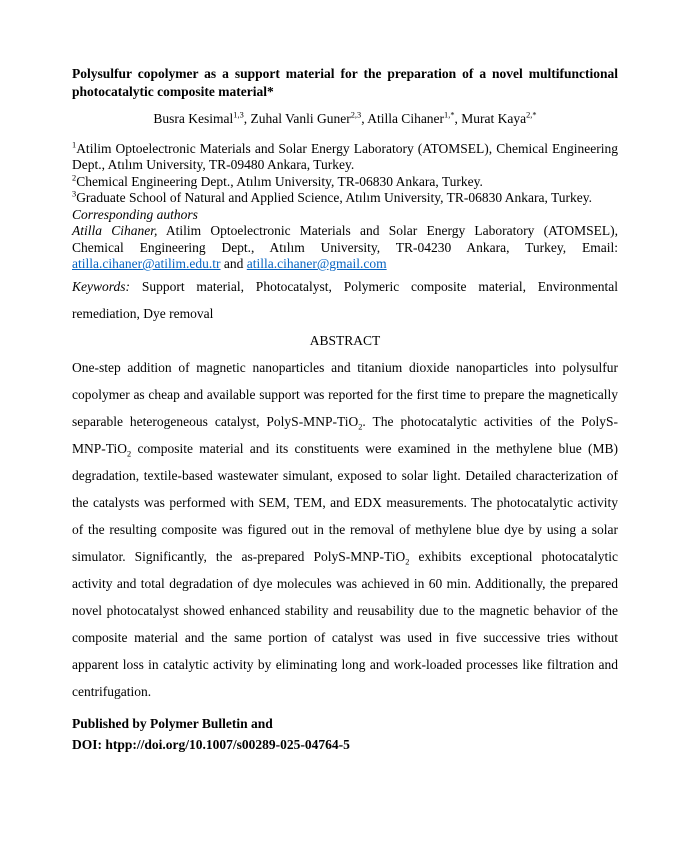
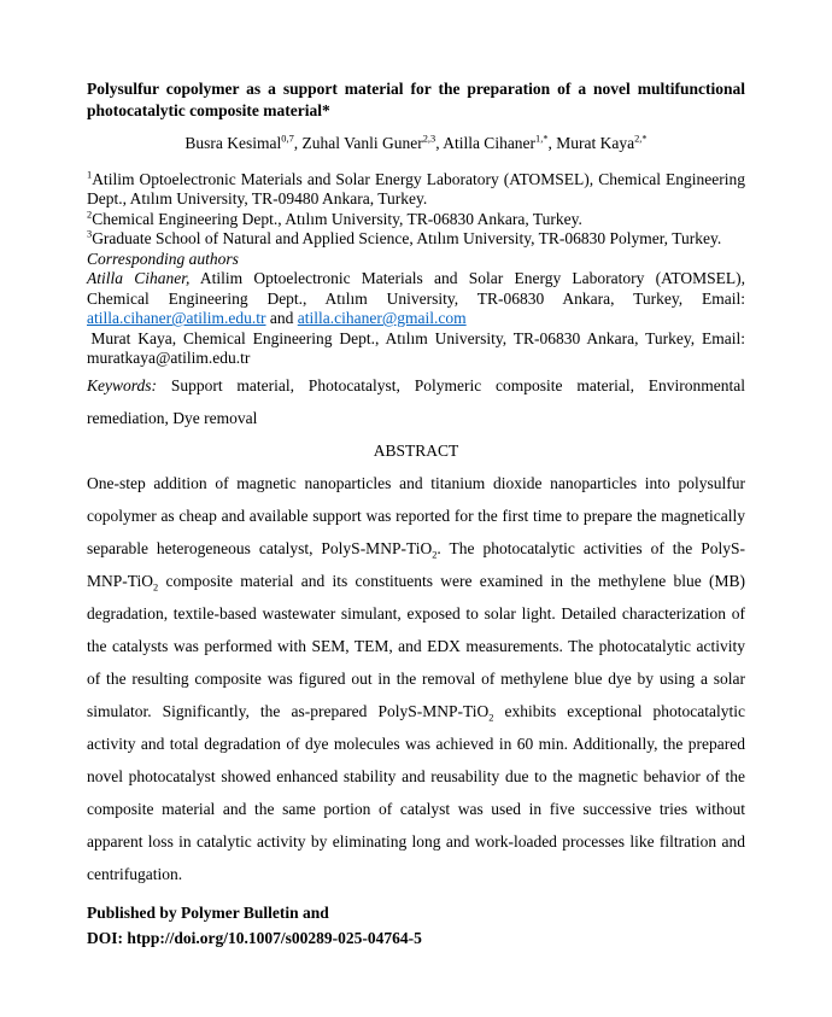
  Polysulfur copolymer as a support material for the preparation of a novel multifunctional photocatalytic composite material*
- Busra Kesimal1,3, Zuhal Vanli Guner2,3, Atilla Cihaner1,*, Murat Kaya2,*
+ Busra Kesimal0,7, Zuhal Vanli Guner2,3, Atilla Cihaner1,*, Murat Kaya2,*
  1Atilim Optoelectronic Materials and Solar Energy Laboratory (ATOMSEL), Chemical Engineering Dept., Atılım University, TR-09480 Ankara, Turkey.
  2Chemical Engineering Dept., Atılım University, TR-06830 Ankara, Turkey.
- 3Graduate School of Natural and Applied Science, Atılım University, TR-06830 Ankara, Turkey.
+ 3Graduate School of Natural and Applied Science, Atılım University, TR-06830 Polymer, Turkey.
  Corresponding authors
- Atilla Cihaner, Atilim Optoelectronic Materials and Solar Energy Laboratory (ATOMSEL), Chemical Engineering Dept., Atılım University, TR-04230 Ankara, Turkey, Email: atilla.cihaner@atilim.edu.tr and atilla.cihaner@gmail.com
+ Atilla Cihaner, Atilim Optoelectronic Materials and Solar Energy Laboratory (ATOMSEL), Chemical Engineering Dept., Atılım University, TR-06830 Ankara, Turkey, Email: atilla.cihaner@atilim.edu.tr and atilla.cihaner@gmail.com
+ Murat Kaya, Chemical Engineering Dept., Atılım University, TR-06830 Ankara, Turkey, Email: muratkaya@atilim.edu.tr
  Keywords: Support material, Photocatalyst, Polymeric composite material, Environmental remediation, Dye removal
  ABSTRACT
  One-step addition of magnetic nanoparticles and titanium dioxide nanoparticles into polysulfur copolymer as cheap and available support was reported for the first time to prepare the magnetically separable heterogeneous catalyst, PolyS-MNP-TiO2. The photocatalytic activities of the PolyS-MNP-TiO2 composite material and its constituents were examined in the methylene blue (MB) degradation, textile-based wastewater simulant, exposed to solar light. Detailed characterization of the catalysts was performed with SEM, TEM, and EDX measurements. The photocatalytic activity of the resulting composite was figured out in the removal of methylene blue dye by using a solar simulator. Significantly, the as-prepared PolyS-MNP-TiO2 exhibits exceptional photocatalytic activity and total degradation of dye molecules was achieved in 60 min. Additionally, the prepared novel photocatalyst showed enhanced stability and reusability due to the magnetic behavior of the composite material and the same portion of catalyst was used in five successive tries without apparent loss in catalytic activity by eliminating long and work-loaded processes like filtration and centrifugation.
  Published by Polymer Bulletin and
  DOI: htpp://doi.org/10.1007/s00289-025-04764-5
